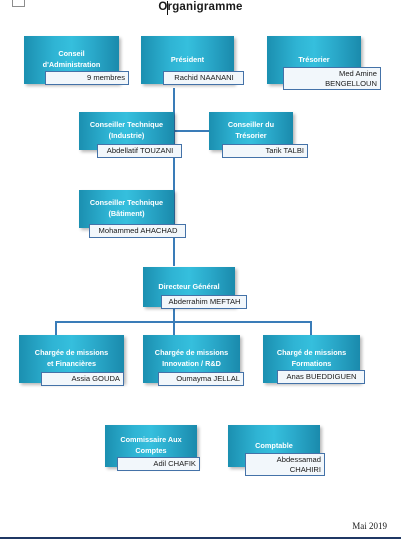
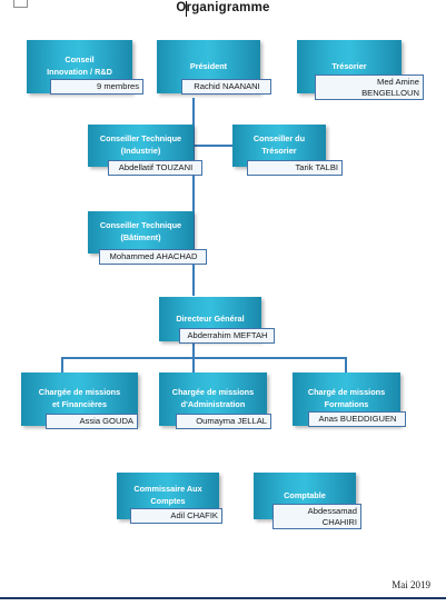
  Organigramme
  Conseil
- d'Administration
+ Innovation / R&D
  9 membres
  Président
  Rachid NAANANI
  Trésorier
  Med Amine
  BENGELLOUN
  Conseiller Technique
  (Industrie)
  Abdellatif TOUZANI
  Conseiller du
  Trésorier
  Tarik TALBI
  Conseiller Technique
  (Bâtiment)
  Mohammed AHACHAD
  Directeur Général
  Abderrahim MEFTAH
  Chargée de missions
  et Financières
  Assia GOUDA
  Chargée de missions
- Innovation / R&D
+ d'Administration
  Oumayma JELLAL
  Chargé de missions
  Formations
  Anas BUEDDIGUEN
  Commissaire Aux
  Comptes
  Adil CHAFIK
  Comptable
  Abdessamad
  CHAHIRI
  Mai 2019
